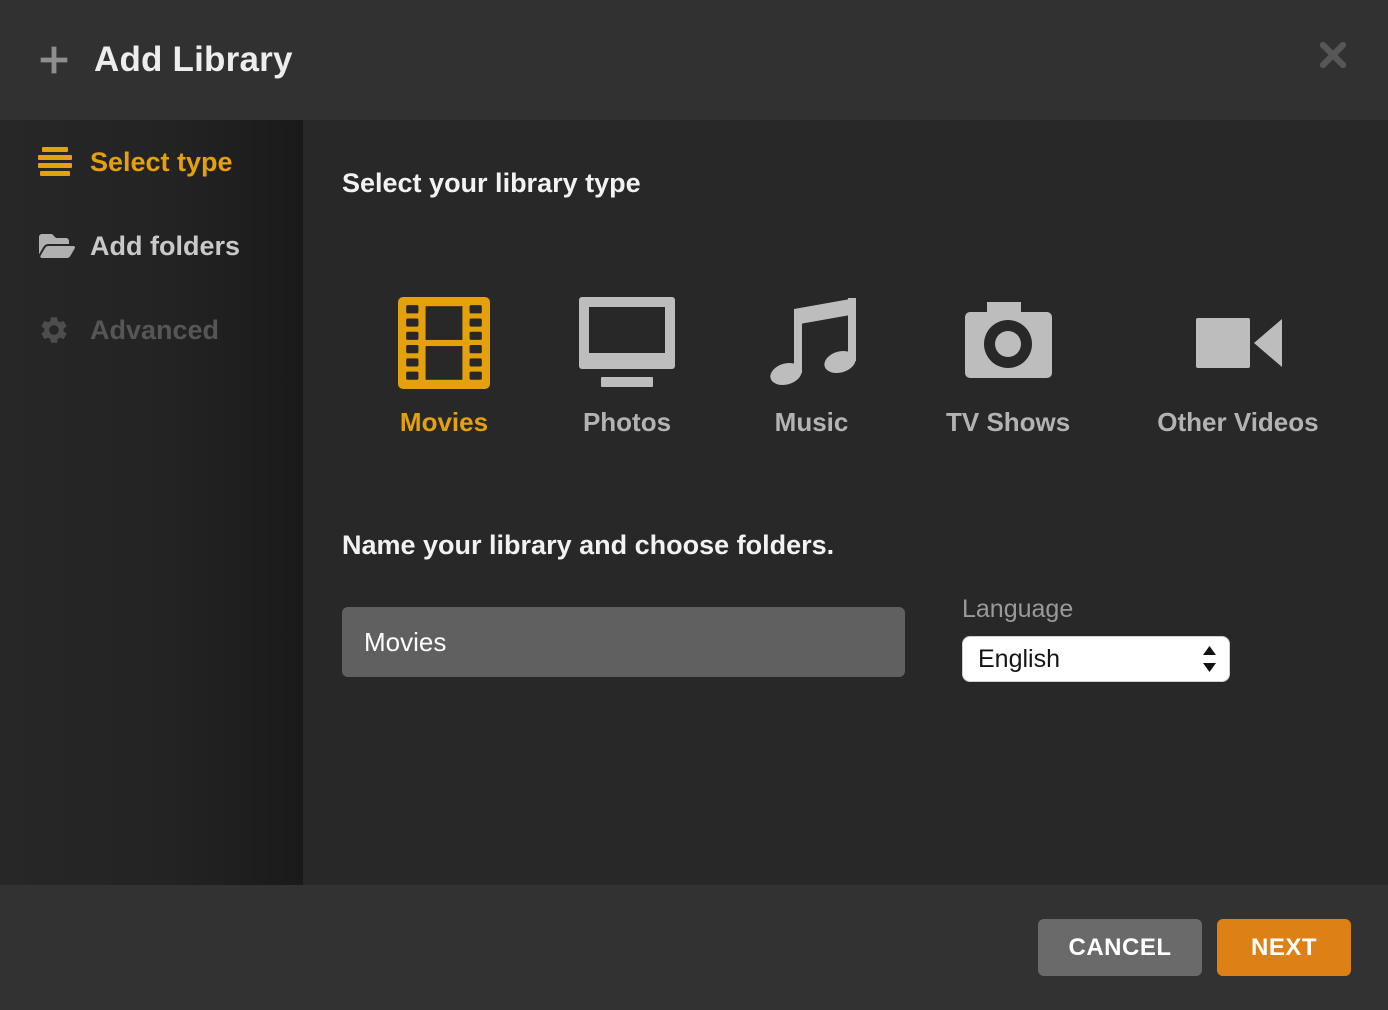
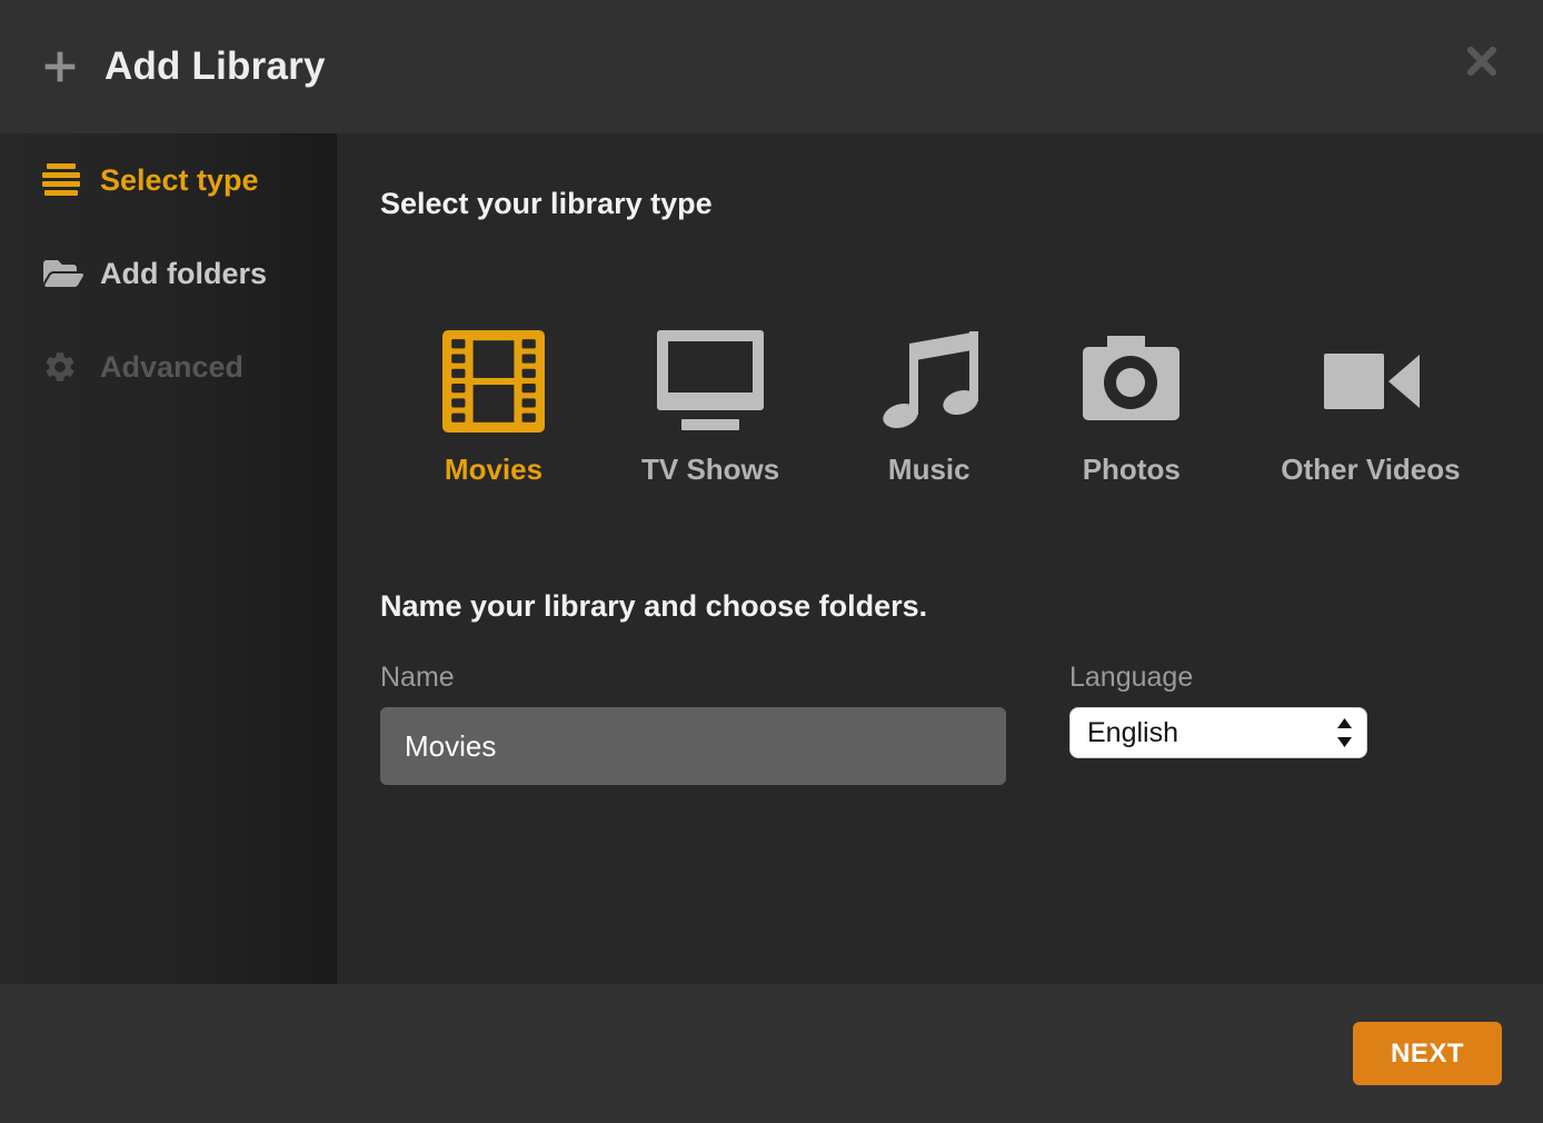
  Add Library
  Select type
  Add folders
  Advanced
  Select your library type
  Movies
- Photos
+ TV Shows
  Music
- TV Shows
+ Photos
  Other Videos
  Name your library and choose folders.
+ Name
  Movies
  Language
  English
- CANCEL
  NEXT
